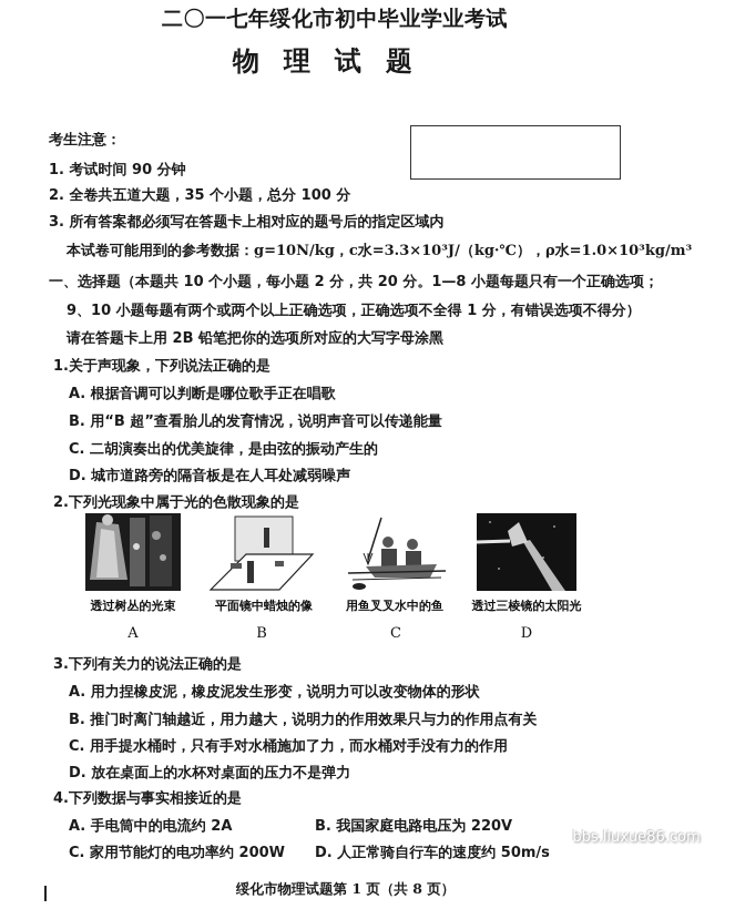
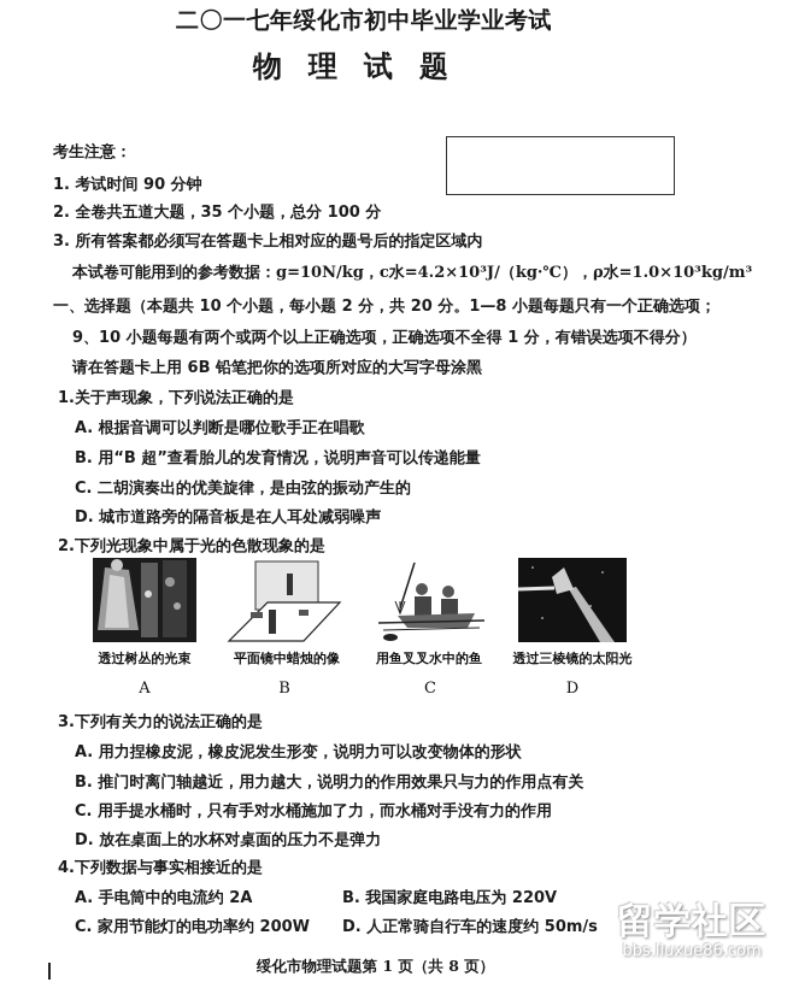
  二〇一七年绥化市初中毕业学业考试
  物理试题
  考生注意：
  1. 考试时间 90 分钟
  2. 全卷共五道大题，35 个小题，总分 100 分
  3. 所有答案都必须写在答题卡上相对应的题号后的指定区域内
- 本试卷可能用到的参考数据：g=10N/kg，c水=3.3×10³J/（kg·℃），ρ水=1.0×10³kg/m³
+ 本试卷可能用到的参考数据：g=10N/kg，c水=4.2×10³J/（kg·℃），ρ水=1.0×10³kg/m³
  一、选择题（本题共 10 个小题，每小题 2 分，共 20 分。1—8 小题每题只有一个正确选项；
  9、10 小题每题有两个或两个以上正确选项，正确选项不全得 1 分，有错误选项不得分）
- 请在答题卡上用 2B 铅笔把你的选项所对应的大写字母涂黑
+ 请在答题卡上用 6B 铅笔把你的选项所对应的大写字母涂黑
  1.关于声现象，下列说法正确的是
  A. 根据音调可以判断是哪位歌手正在唱歌
  B. 用“B 超”查看胎儿的发育情况，说明声音可以传递能量
  C. 二胡演奏出的优美旋律，是由弦的振动产生的
  D. 城市道路旁的隔音板是在人耳处减弱噪声
  2.下列光现象中属于光的色散现象的是
  透过树丛的光束
  平面镜中蜡烛的像
  用鱼叉叉水中的鱼
  透过三棱镜的太阳光
  A
  B
  C
  D
  3.下列有关力的说法正确的是
  A. 用力捏橡皮泥，橡皮泥发生形变，说明力可以改变物体的形状
  B. 推门时离门轴越近，用力越大，说明力的作用效果只与力的作用点有关
  C. 用手提水桶时，只有手对水桶施加了力，而水桶对手没有力的作用
  D. 放在桌面上的水杯对桌面的压力不是弹力
  4.下列数据与事实相接近的是
  A. 手电筒中的电流约 2A
  B. 我国家庭电路电压为 220V
  C. 家用节能灯的电功率约 200W
  D. 人正常骑自行车的速度约 50m/s
  绥化市物理试题第 1 页（共 8 页）
+ 留学社区
  bbs.liuxue86.com
